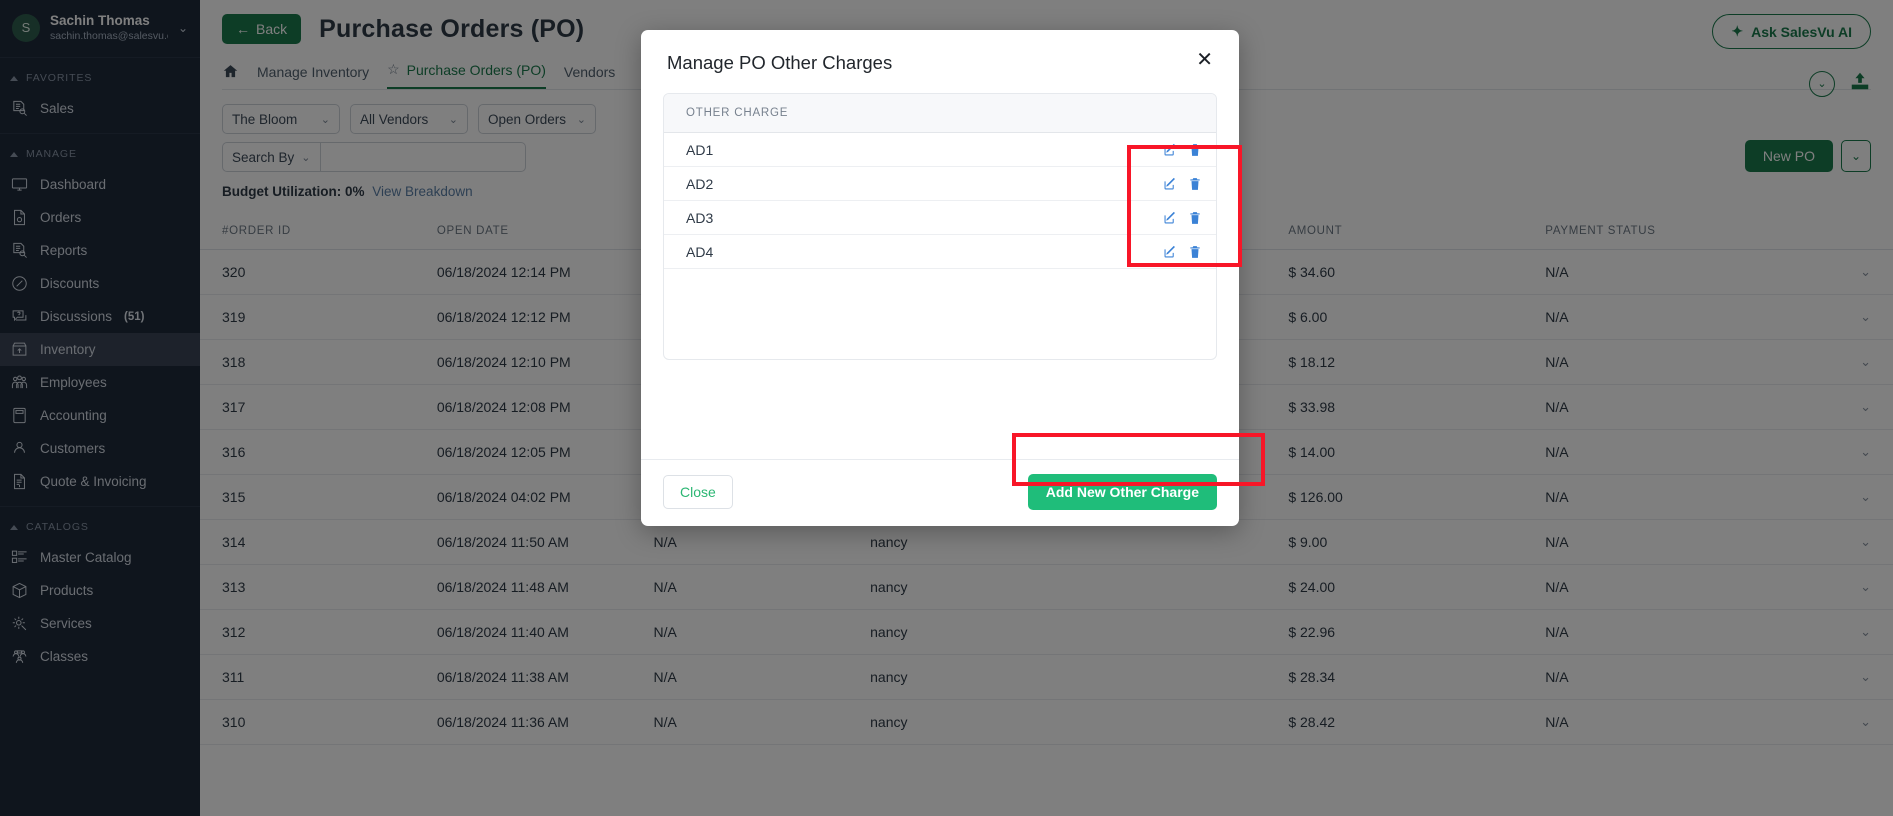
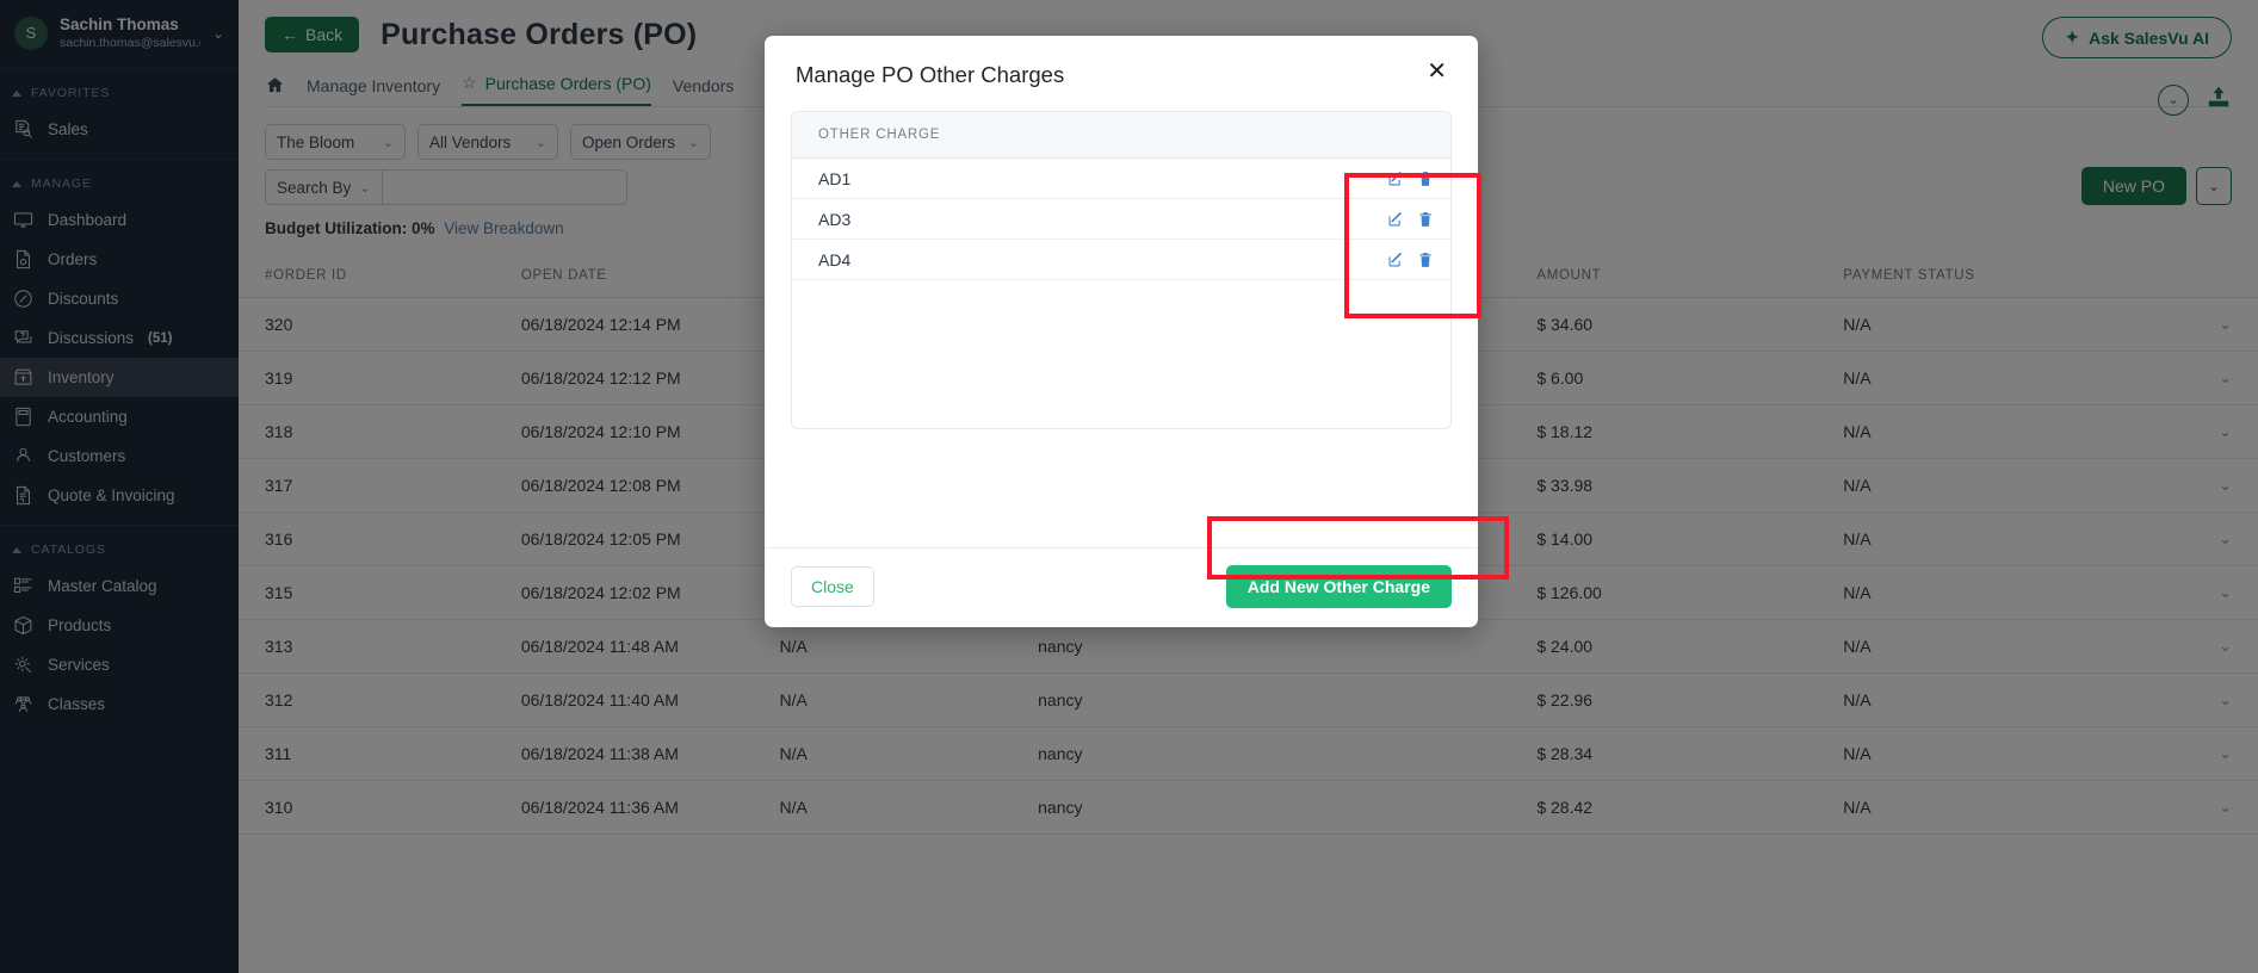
  S
  Sachin Thomas
  sachin.thomas@salesvu.
  ⌄
  FAVORITES
  Sales
  MANAGE
  Dashboard
  Orders
- Reports
  Discounts
  Discussions
  (51)
  Inventory
- Employees
  Accounting
  Customers
  Quote & Invoicing
  CATALOGS
  Master Catalog
  Products
  Services
  Classes
  ←
  Back
  Purchase Orders (PO)
  ✦
  Ask SalesVu AI
  Manage Inventory
  ☆
  Purchase Orders (PO)
  Vendors
  ⌄
  The Bloom
  ⌄
  All Vendors
  ⌄
  Open Orders
  ⌄
  Search By
  ⌄
  Budget Utilization: 0% View Breakdown
  New PO
  ⌄
  #ORDER ID	OPEN DATE			AMOUNT	PAYMENT STATUS
  320	06/18/2024 12:14 PM			$ 34.60	N/A	⌄
  319	06/18/2024 12:12 PM			$ 6.00	N/A	⌄
  318	06/18/2024 12:10 PM			$ 18.12	N/A	⌄
  317	06/18/2024 12:08 PM			$ 33.98	N/A	⌄
  316	06/18/2024 12:05 PM			$ 14.00	N/A	⌄
- 315	06/18/2024 04:02 PM			$ 126.00	N/A	⌄
+ 315	06/18/2024 12:02 PM			$ 126.00	N/A	⌄
- 314	06/18/2024 11:50 AM	N/A	nancy	$ 9.00	N/A	⌄
  313	06/18/2024 11:48 AM	N/A	nancy	$ 24.00	N/A	⌄
  312	06/18/2024 11:40 AM	N/A	nancy	$ 22.96	N/A	⌄
  311	06/18/2024 11:38 AM	N/A	nancy	$ 28.34	N/A	⌄
  310	06/18/2024 11:36 AM	N/A	nancy	$ 28.42	N/A	⌄
  Manage PO Other Charges
  ✕
  OTHER CHARGE
  AD1
- AD2
  AD3
  AD4
  Close
  Add New Other Charge
